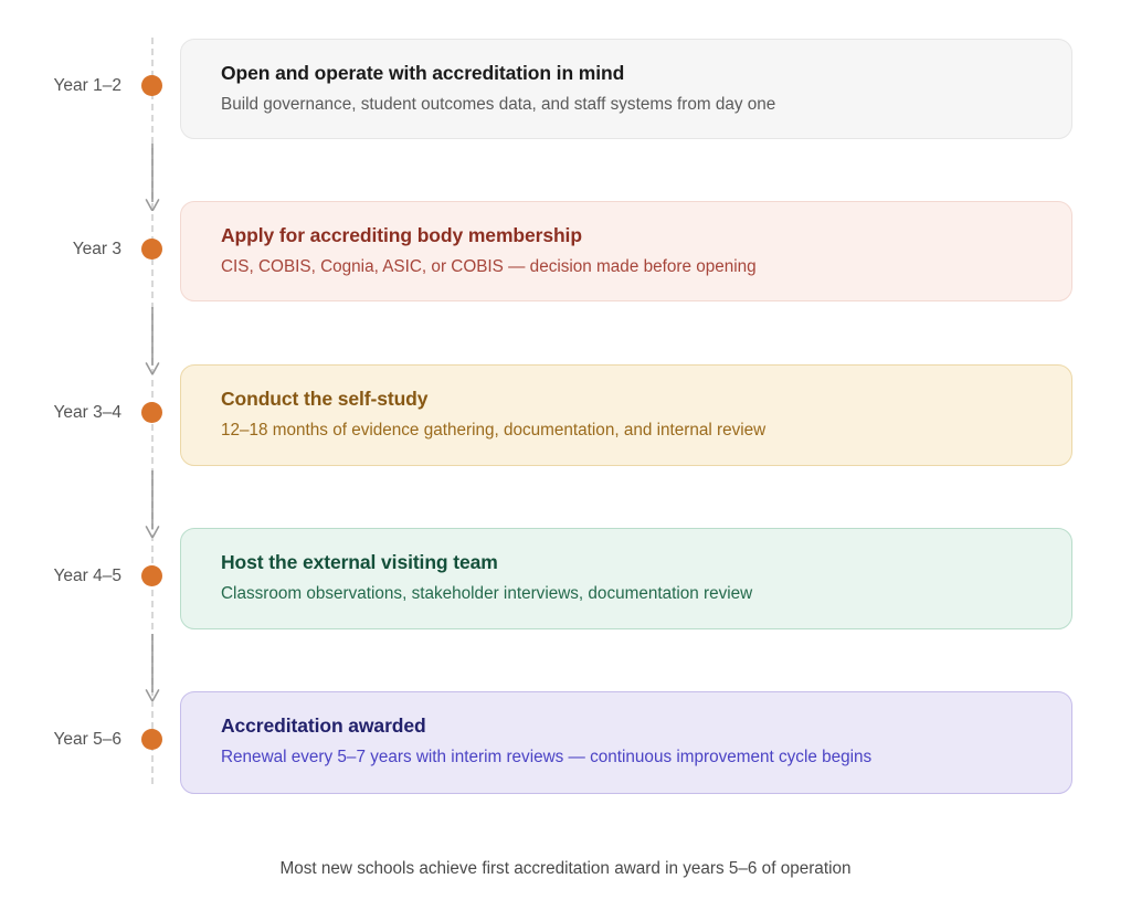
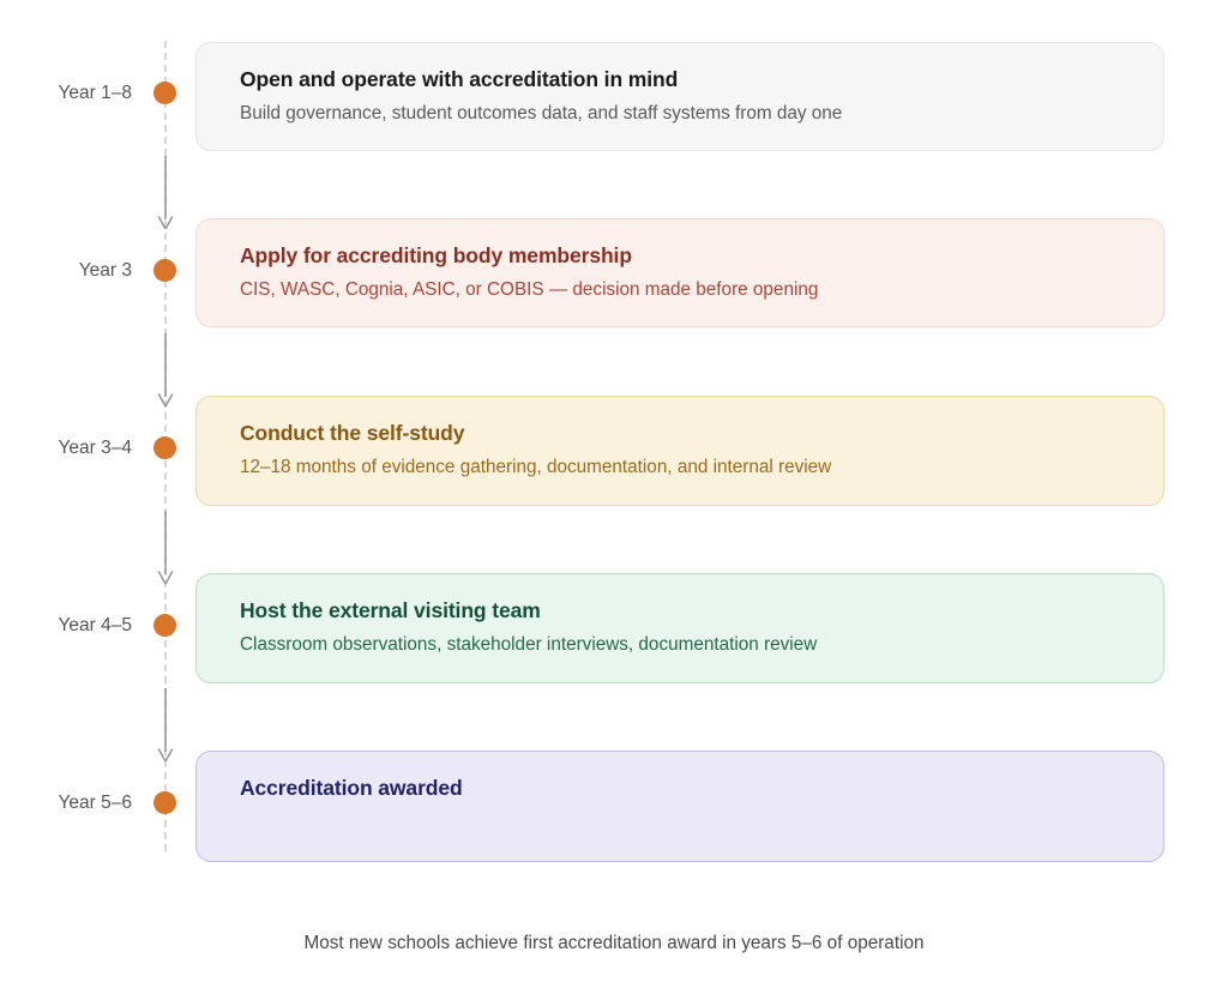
- Year 1–2
+ Year 1–8
  Open and operate with accreditation in mind
  Build governance, student outcomes data, and staff systems from day one
  Year 3
  Apply for accrediting body membership
- CIS, COBIS, Cognia, ASIC, or COBIS — decision made before opening
+ CIS, WASC, Cognia, ASIC, or COBIS — decision made before opening
  Year 3–4
  Conduct the self-study
  12–18 months of evidence gathering, documentation, and internal review
  Year 4–5
  Host the external visiting team
  Classroom observations, stakeholder interviews, documentation review
  Year 5–6
  Accreditation awarded
- Renewal every 5–7 years with interim reviews — continuous improvement cycle begins
  Most new schools achieve first accreditation award in years 5–6 of operation
